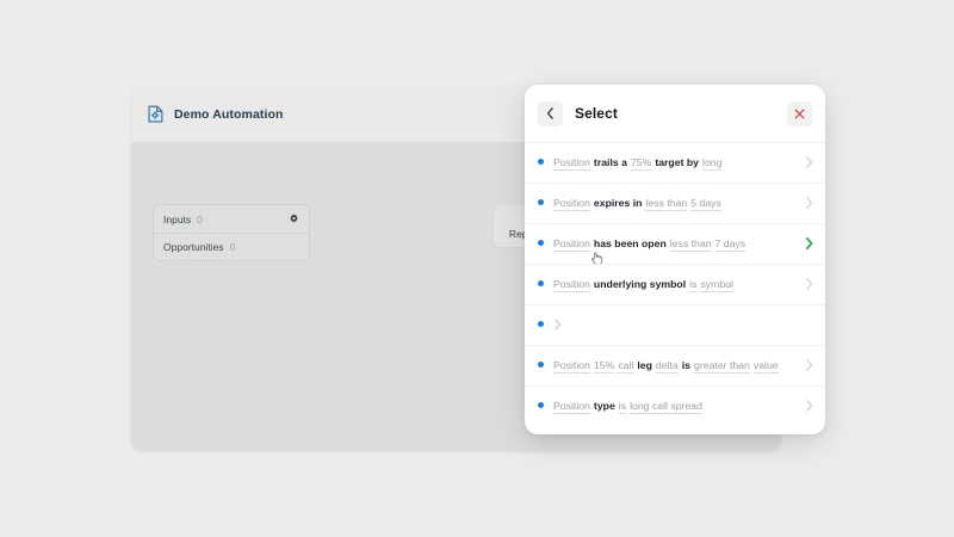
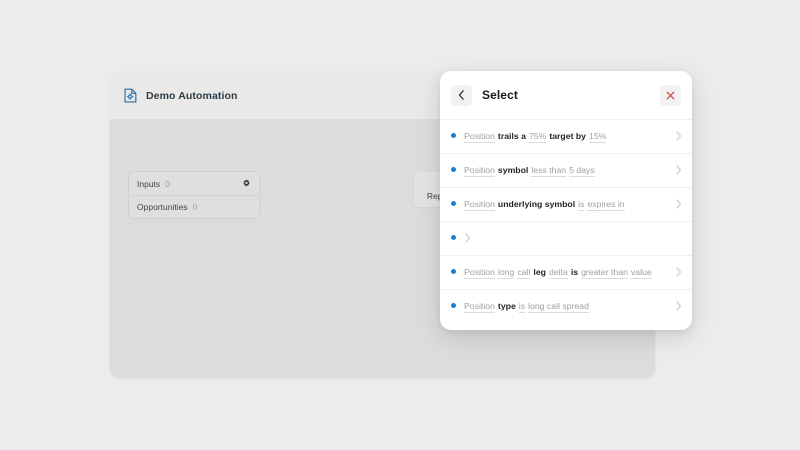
  Demo Automation
  Inputs
  0
  Opportunities
  0
  Select
- Position trails a 75% target by long
+ Position trails a 75% target by 15%
- Position expires in less than 5 days
+ Position symbol less than 5 days
- Position has been open less than 7 days
- Position underlying symbol is symbol
+ Position underlying symbol is expires in
- Position 15% call leg delta is greater than value
+ Position long call leg delta is greater than value
  Position type is long call spread
